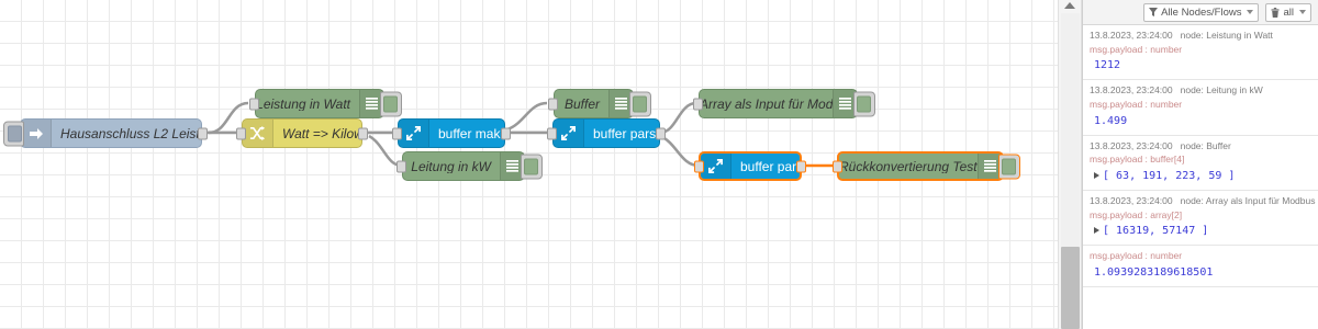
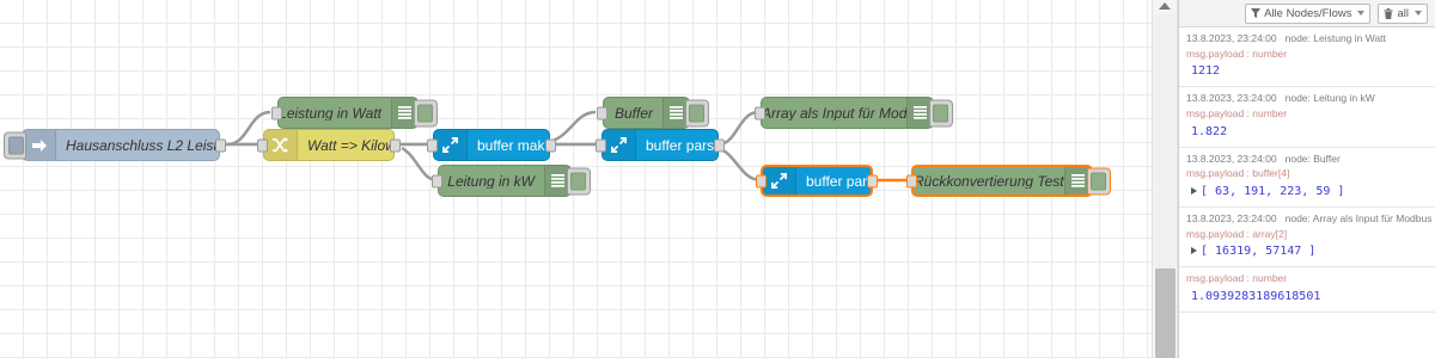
  Hausanschluss L2 Leis
  Watt => Kilo
  Leistung in Watt
  Leitung in kW
  buffer mak
  Buffer
  buffer pars
  Array als Input für Mod
  buffer par
  Rückkonvertierung Test
  Alle Nodes/Flows
  all
  13.8.2023, 23:24:00 node: Leistung in Watt
  msg.payload : number
  1212
  13.8.2023, 23:24:00 node: Leitung in kW
  msg.payload : number
- 1.499
+ 1.822
  13.8.2023, 23:24:00 node: Buffer
  msg.payload : buffer[4]
  [ 63, 191, 223, 59 ]
  13.8.2023, 23:24:00 node: Array als Input für Modbus
  msg.payload : array[2]
  [ 16319, 57147 ]
  msg.payload : number
  1.0939283189618501
